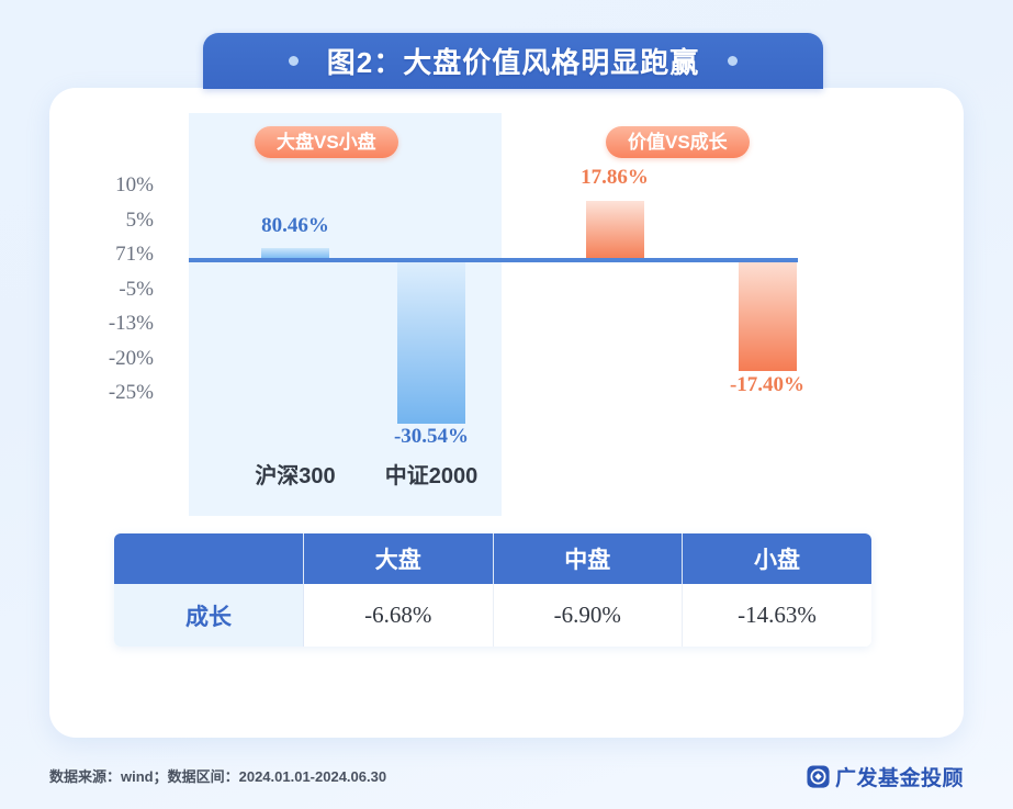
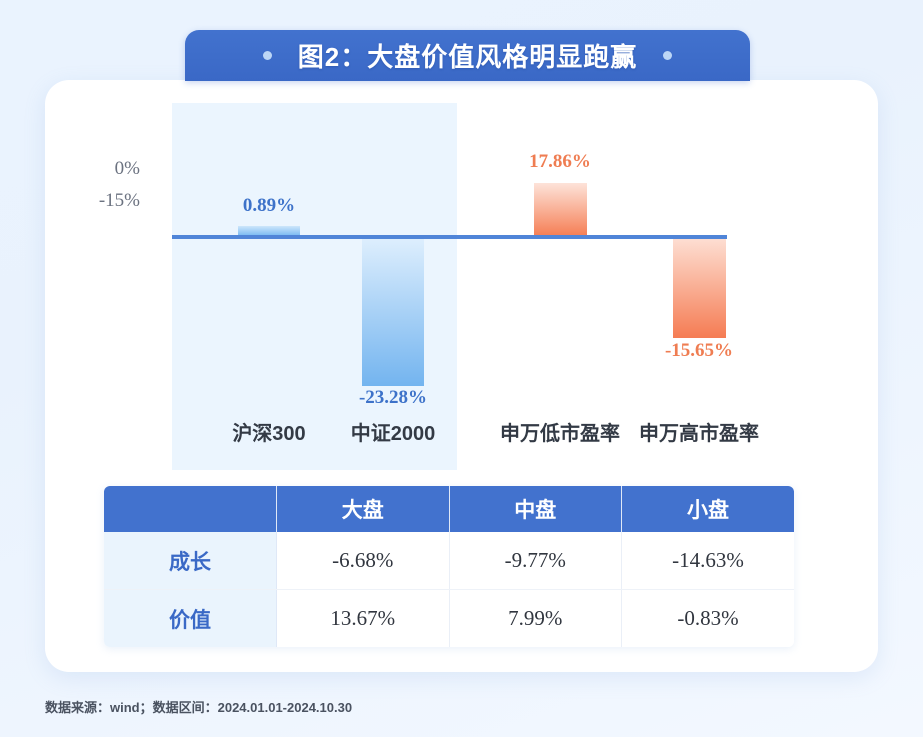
  图2：大盘价值风格明显跑赢
- 10%
- 5%
- 71%
+ 0%
- -5%
- -13%
+ -15%
- -20%
- -25%
- 大盘VS小盘
- 价值VS成长
- 80.46%
+ 0.89%
  沪深300
- -30.54%
+ -23.28%
  中证2000
  17.86%
+ 申万低市盈率
- -17.40%
+ -15.65%
+ 申万高市盈率
  	大盘	中盘	小盘
- 成长	-6.68%	-6.90%	-14.63%
+ 成长	-6.68%	-9.77%	-14.63%
+ 价值	13.67%	7.99%	-0.83%
- 数据来源：wind；数据区间：2024.01.01-2024.06.30
+ 数据来源：wind；数据区间：2024.01.01-2024.10.30
- 广发基金投顾
